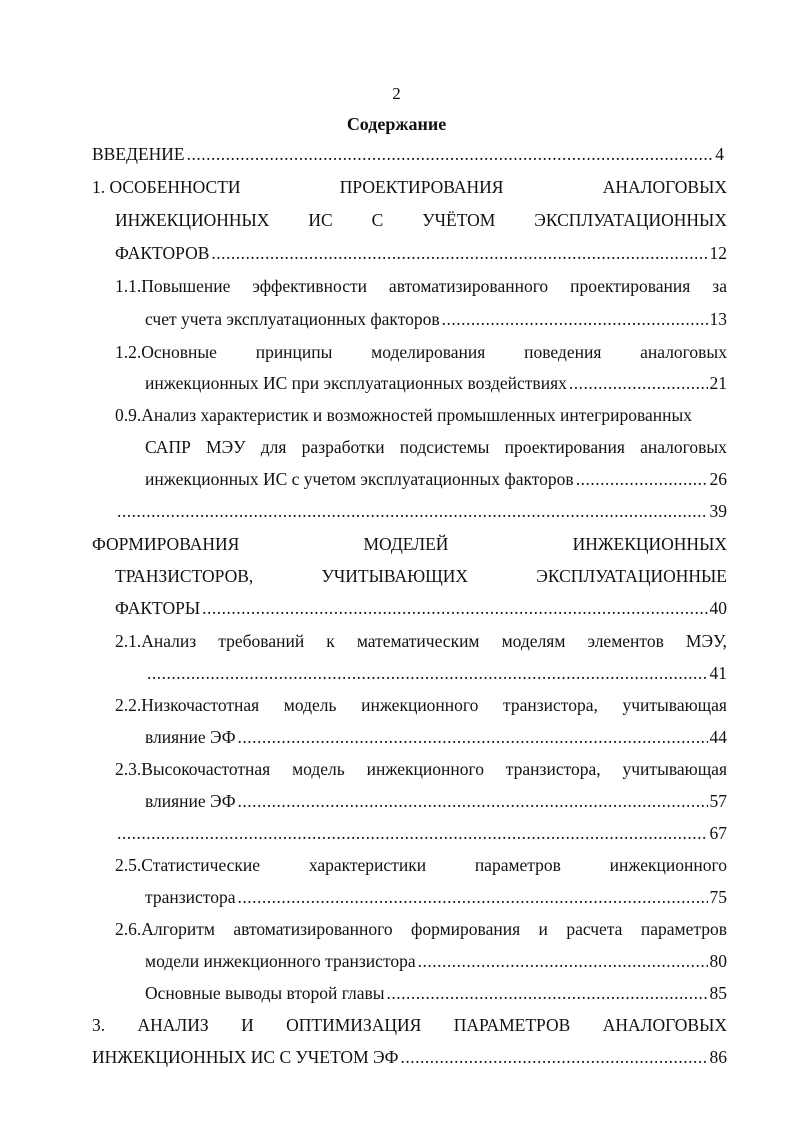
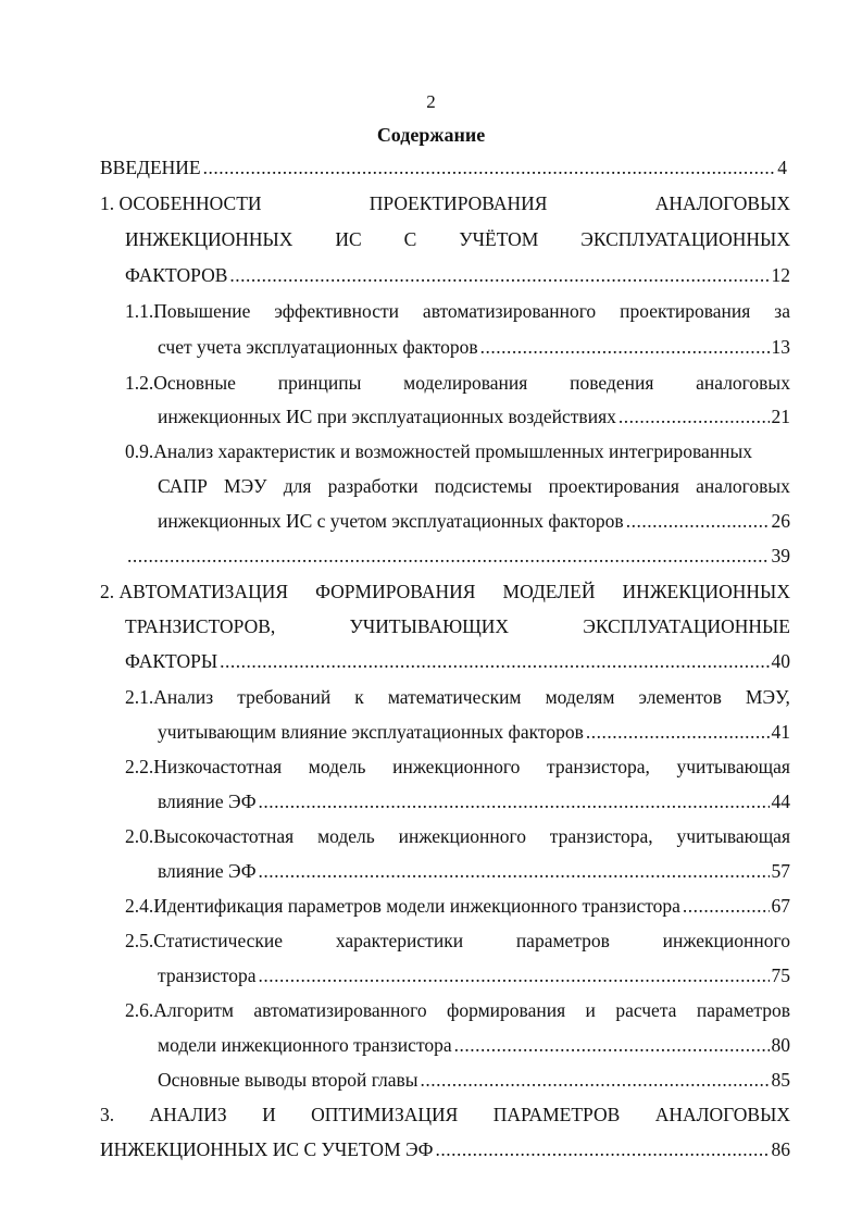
  2
  Содержание
  ВВЕДЕНИЕ
  4
  1. ОСОБЕННОСТИ
  ПРОЕКТИРОВАНИЯ
  АНАЛОГОВЫХ
  ИНЖЕКЦИОННЫХ
  ИС
  С
  УЧЁТОМ
  ЭКСПЛУАТАЦИОННЫХ
  ФАКТОРОВ
  12
  1.1.Повышение
  эффективности
  автоматизированного
  проектирования
  за
  счет учета эксплуатационных факторов
  13
  1.2.Основные
  принципы
  моделирования
  поведения
  аналоговых
  инжекционных ИС при эксплуатационных воздействиях
  21
  0.9.Анализ характеристик и возможностей промышленных интегрированных
  САПР
  МЭУ
  для
  разработки
  подсистемы
  проектирования
  аналоговых
  инжекционных ИС с учетом эксплуатационных факторов
  26
  39
+ 2. АВТОМАТИЗАЦИЯ
  ФОРМИРОВАНИЯ
  МОДЕЛЕЙ
  ИНЖЕКЦИОННЫХ
  ТРАНЗИСТОРОВ,
  УЧИТЫВАЮЩИХ
  ЭКСПЛУАТАЦИОННЫЕ
  ФАКТОРЫ
  40
  2.1.Анализ
  требований
  к
  математическим
  моделям
  элементов
  МЭУ,
+ учитывающим влияние эксплуатационных факторов
  41
  2.2.Низкочастотная
  модель
  инжекционного
  транзистора,
  учитывающая
  влияние ЭФ
  44
- 2.3.Высокочастотная
+ 2.0.Высокочастотная
  модель
  инжекционного
  транзистора,
  учитывающая
  влияние ЭФ
  57
+ 2.4.Идентификация параметров модели инжекционного транзистора
  67
  2.5.Статистические
  характеристики
  параметров
  инжекционного
  транзистора
  75
  2.6.Алгоритм
  автоматизированного
  формирования
  и
  расчета
  параметров
  модели инжекционного транзистора
  80
  Основные выводы второй главы
  85
  3.
  АНАЛИЗ
  И
  ОПТИМИЗАЦИЯ
  ПАРАМЕТРОВ
  АНАЛОГОВЫХ
  ИНЖЕКЦИОННЫХ ИС С УЧЕТОМ ЭФ
  86
